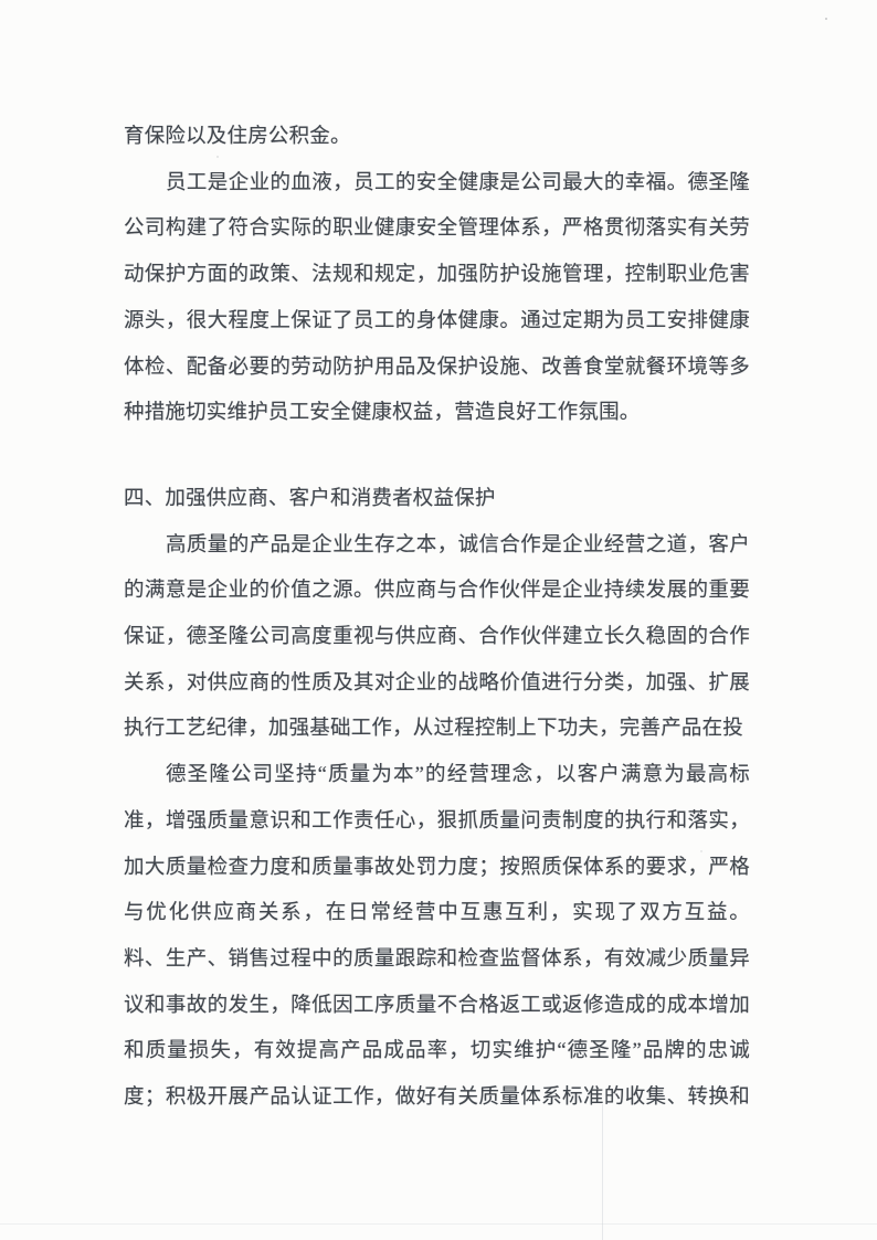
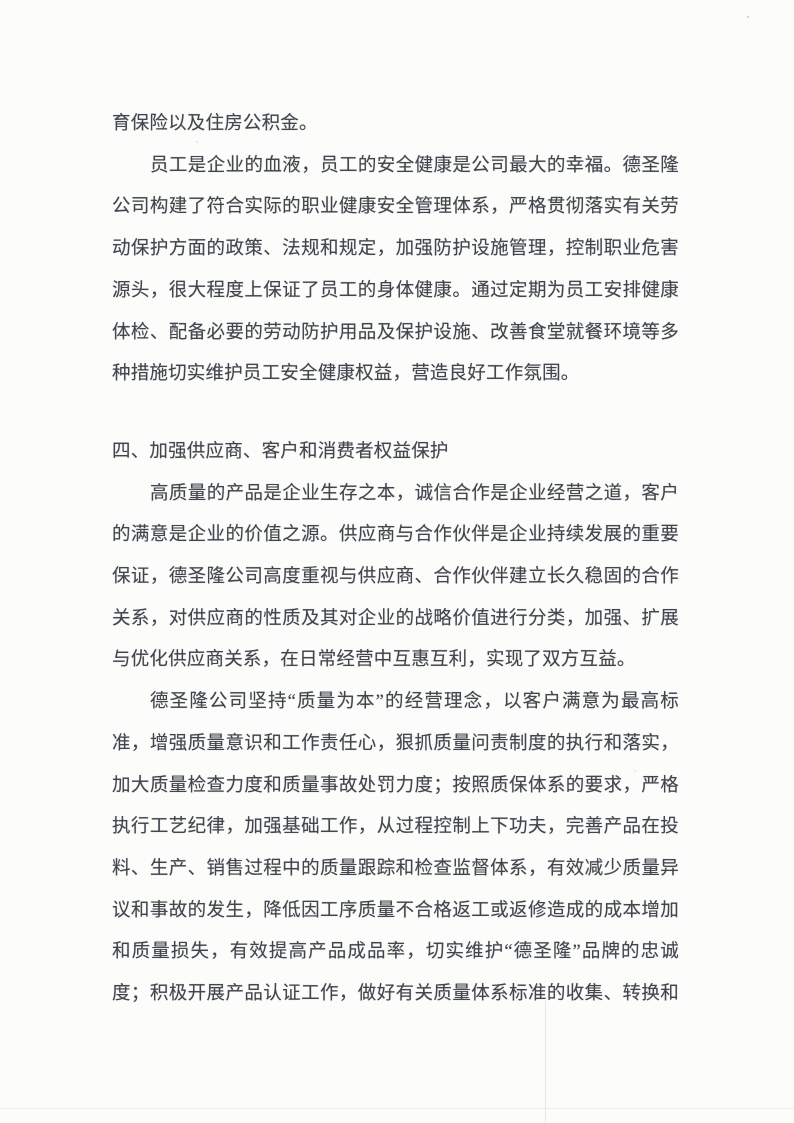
  育保险以及住房公积金。
  员工是企业的血液，员工的安全健康是公司最大的幸福。德圣隆
  公司构建了符合实际的职业健康安全管理体系，严格贯彻落实有关劳
  动保护方面的政策、法规和规定，加强防护设施管理，控制职业危害
  源头，很大程度上保证了员工的身体健康。通过定期为员工安排健康
  体检、配备必要的劳动防护用品及保护设施、改善食堂就餐环境等多
  种措施切实维护员工安全健康权益，营造良好工作氛围。
  四、加强供应商、客户和消费者权益保护
  高质量的产品是企业生存之本，诚信合作是企业经营之道，客户
  的满意是企业的价值之源。供应商与合作伙伴是企业持续发展的重要
  保证，德圣隆公司高度重视与供应商、合作伙伴建立长久稳固的合作
  关系，对供应商的性质及其对企业的战略价值进行分类，加强、扩展
- 执行工艺纪律，加强基础工作，从过程控制上下功夫，完善产品在投
+ 与优化供应商关系，在日常经营中互惠互利，实现了双方互益。
  德圣隆公司坚持“质量为本”的经营理念，以客户满意为最高标
  准，增强质量意识和工作责任心，狠抓质量问责制度的执行和落实，
  加大质量检查力度和质量事故处罚力度；按照质保体系的要求，严格
- 与优化供应商关系，在日常经营中互惠互利，实现了双方互益。
+ 执行工艺纪律，加强基础工作，从过程控制上下功夫，完善产品在投
  料、生产、销售过程中的质量跟踪和检查监督体系，有效减少质量异
  议和事故的发生，降低因工序质量不合格返工或返修造成的成本增加
  和质量损失，有效提高产品成品率，切实维护“德圣隆”品牌的忠诚
  度；积极开展产品认证工作，做好有关质量体系标准的收集、转换和
